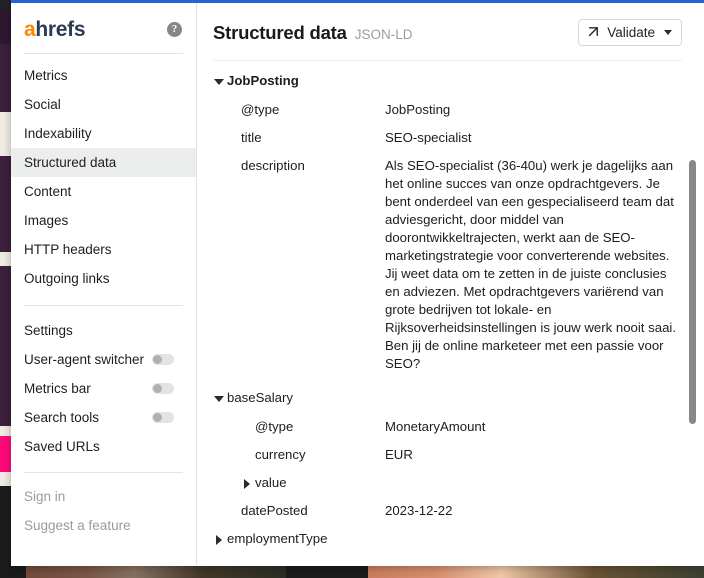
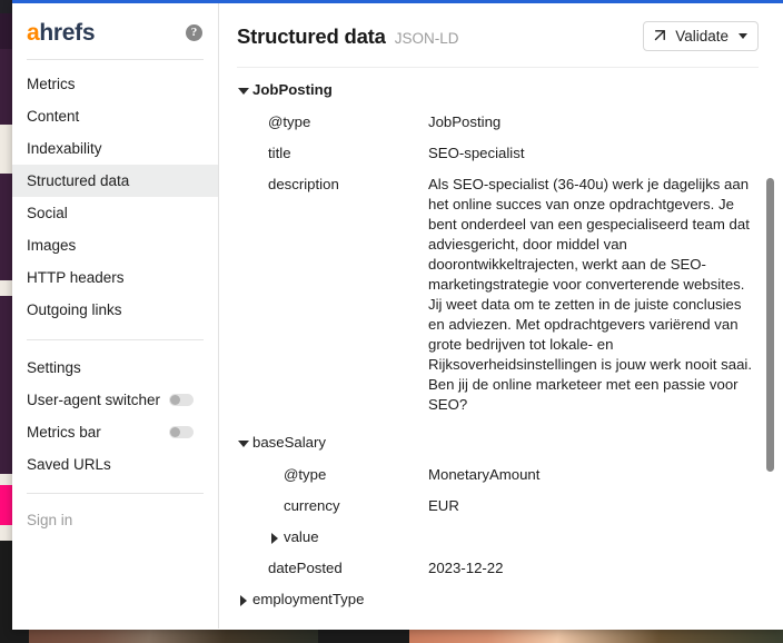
  ahrefs
  ?
  Metrics
- Social
+ Content
  Indexability
  Structured data
- Content
+ Social
  Images
  HTTP headers
  Outgoing links
  Settings
  User-agent switcher
  Metrics bar
- Search tools
  Saved URLs
  Sign in
- Suggest a feature
  Structured data
  JSON-LD
  Validate
  JobPosting
  @type
  JobPosting
  title
  SEO-specialist
  description
  Als SEO-specialist (36-40u) werk je dagelijks aan het online succes van onze opdrachtgevers. Je bent onderdeel van een gespecialiseerd team dat adviesgericht, door middel van doorontwikkeltrajecten, werkt aan de SEO-marketingstrategie voor converterende websites. Jij weet data om te zetten in de juiste conclusies en adviezen. Met opdrachtgevers variërend van grote bedrijven tot lokale- en Rijksoverheidsinstellingen is jouw werk nooit saai. Ben jij de online marketeer met een passie voor SEO?
  baseSalary
  @type
  MonetaryAmount
  currency
  EUR
  value
  datePosted
  2023-12-22
  employmentType
